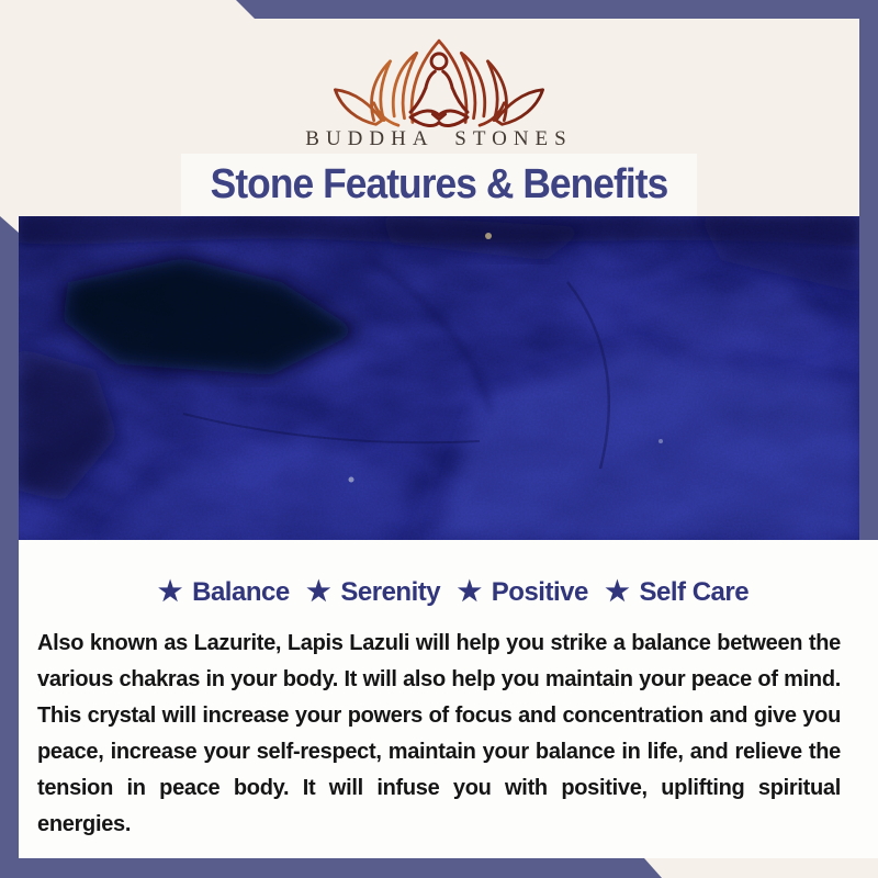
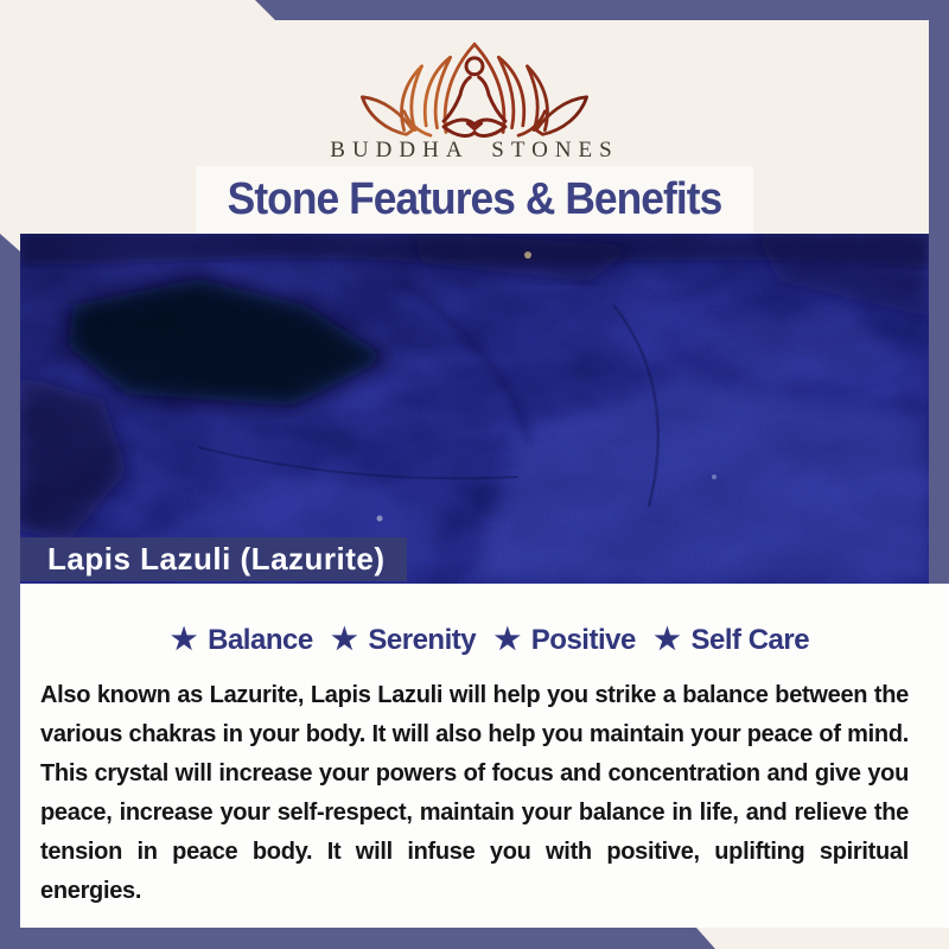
  BUDDHA STONES
  Stone Features & Benefits
+ Lapis Lazuli (Lazurite)
  ★ Balance ★ Serenity ★ Positive ★ Self Care
  Also known as Lazurite, Lapis Lazuli will help you strike a balance between the various chakras in your body. It will also help you maintain your peace of mind. This crystal will increase your powers of focus and concentration and give you peace, increase your self-respect, maintain your balance in life, and relieve the tension in peace body. It will infuse you with positive, uplifting spiritual energies.
